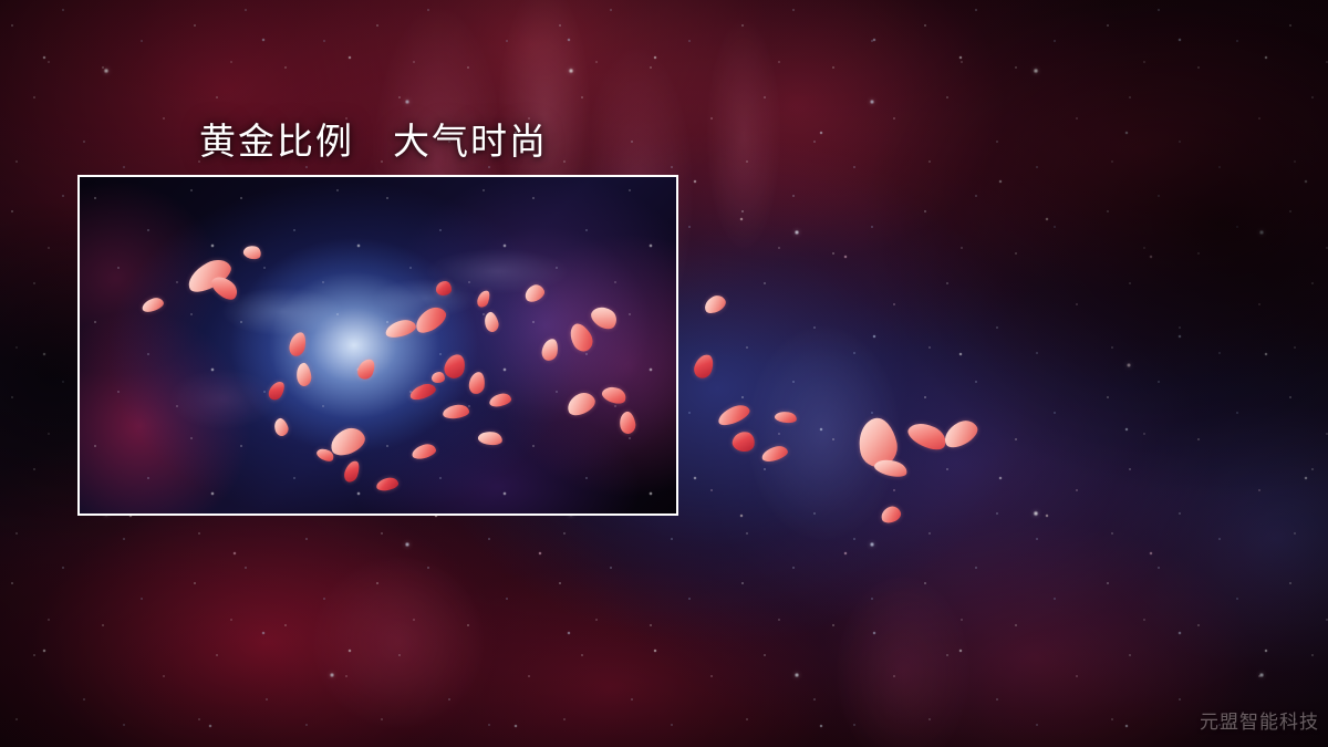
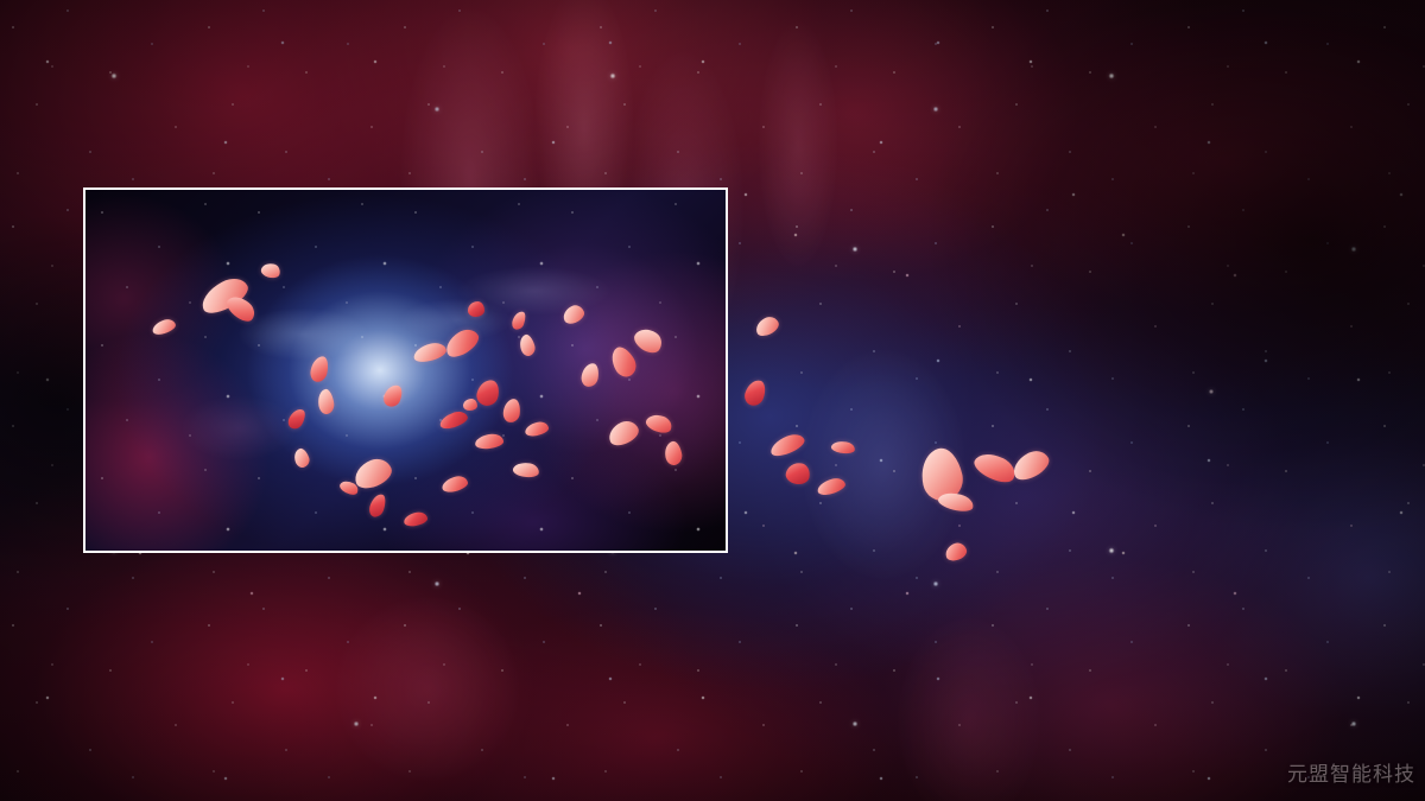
- 黄金比例 大气时尚
  元盟智能科技
